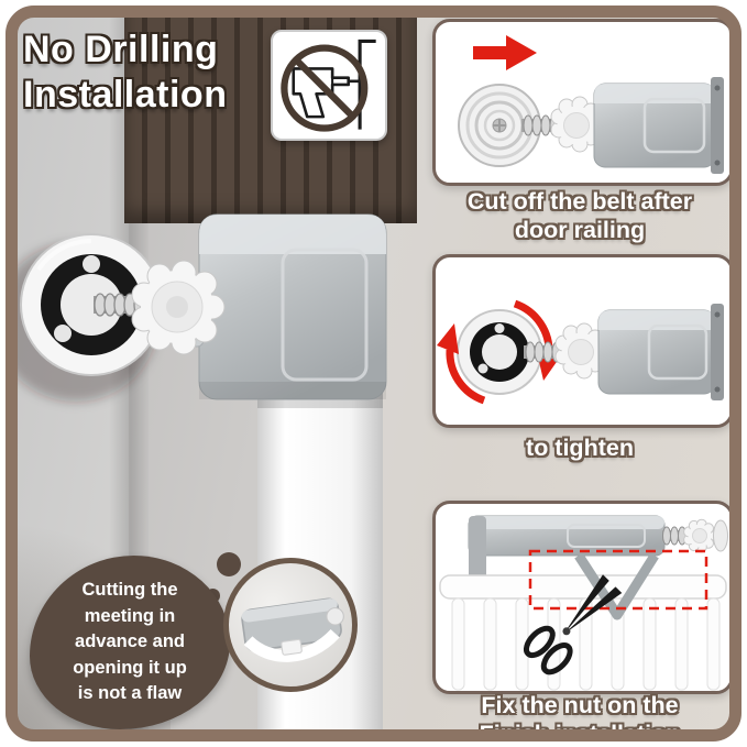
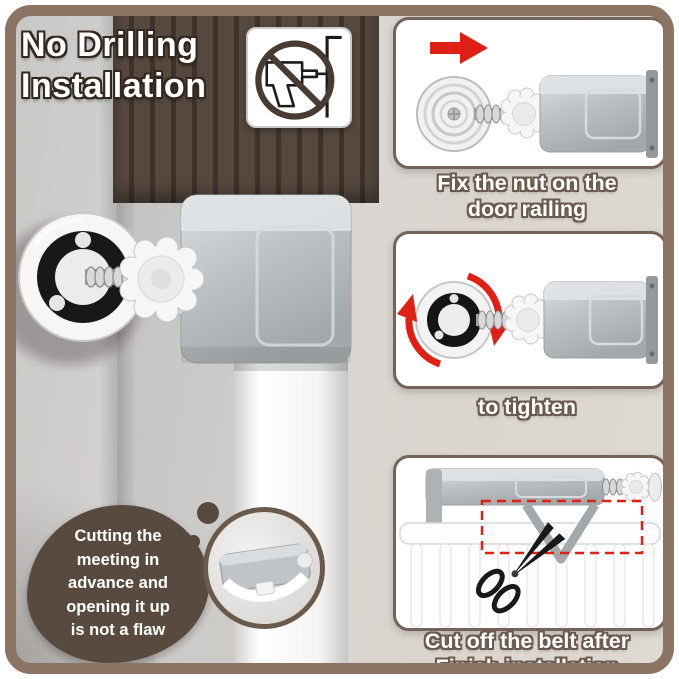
  No Drilling
  Installation
- Cut off the belt after
+ Fix the nut on the
  door railing
  to tighten
- Fix the nut on the
+ Cut off the belt after
  Finish installation
  Cutting the
  meeting in
  advance and
  opening it up
  is not a flaw
